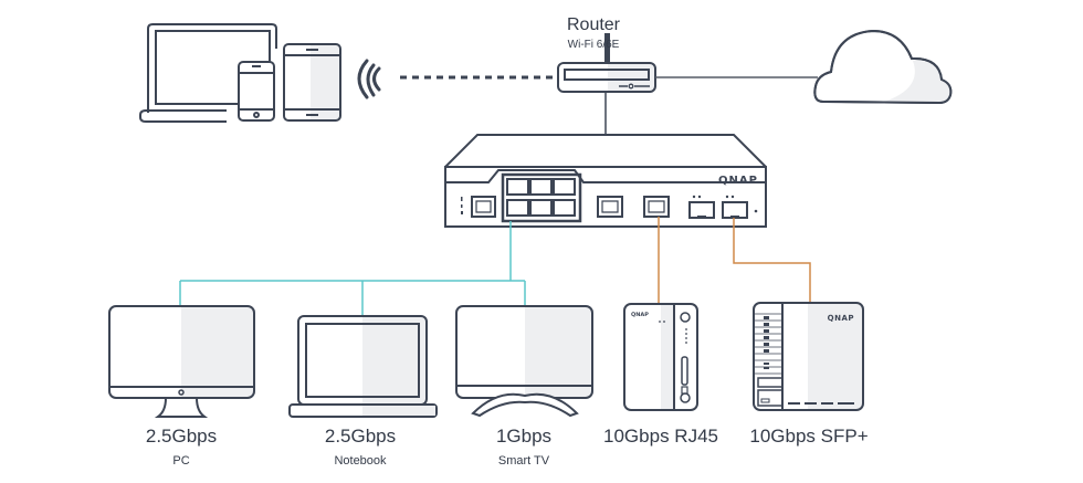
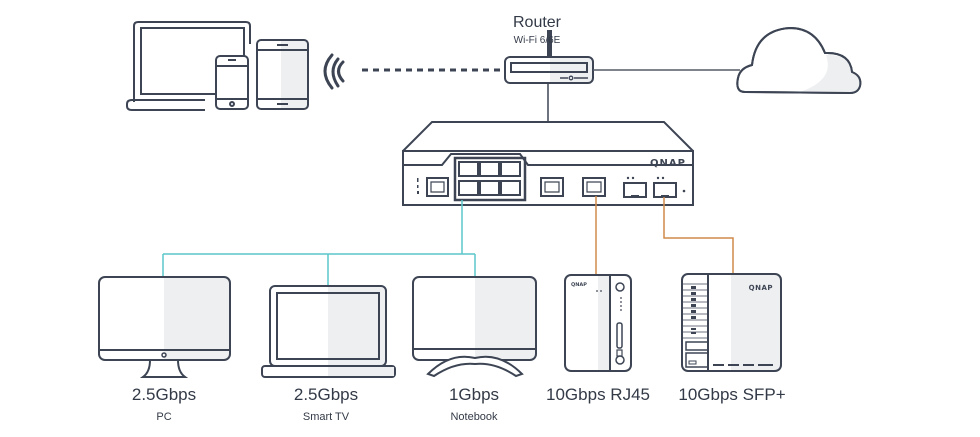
  QNAP
  QNAP
  Router
  Wi-Fi 6/6E
  2.5Gbps
  PC
  2.5Gbps
- Notebook
+ Smart TV
  1Gbps
- Smart TV
+ Notebook
  10Gbps RJ45
  10Gbps SFP+
